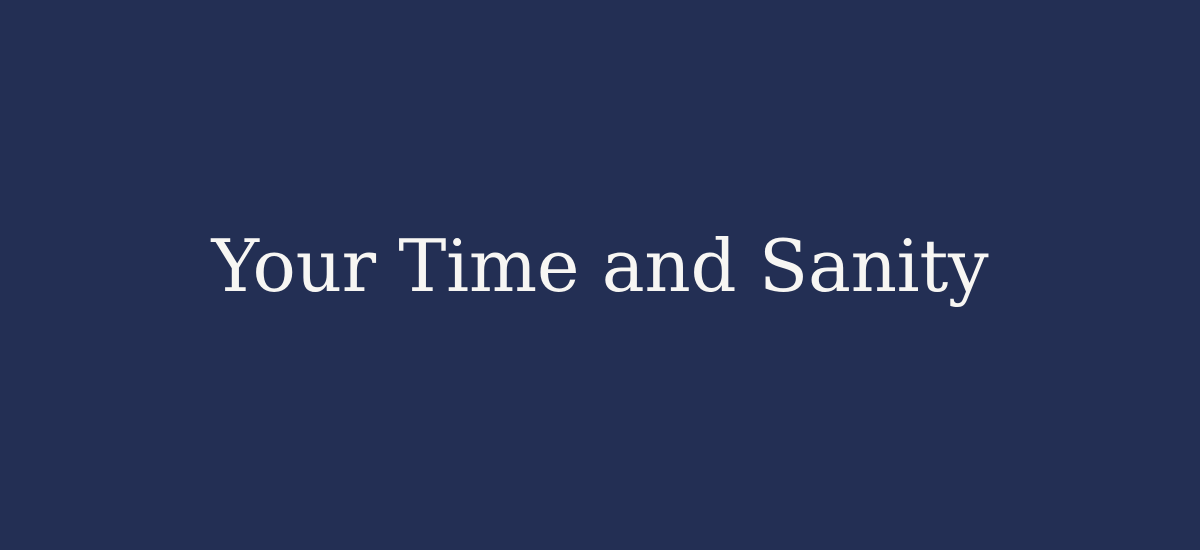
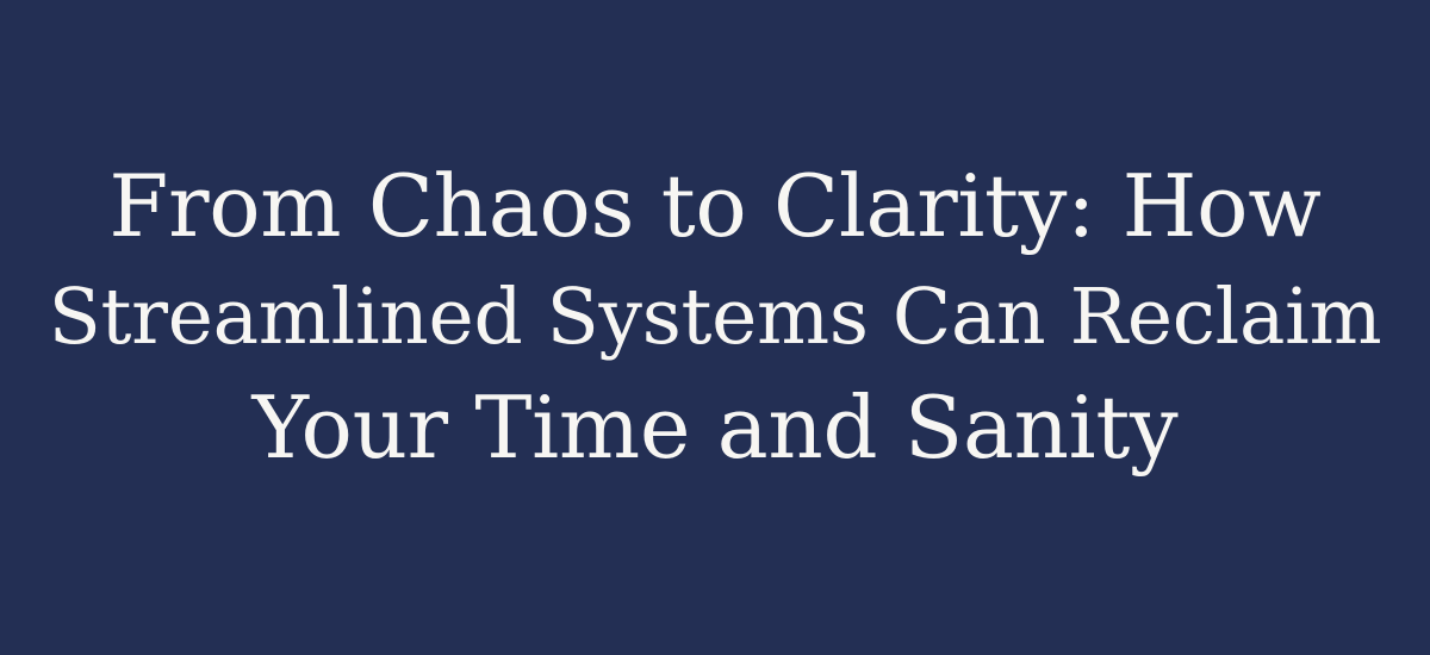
+ From Chaos to Clarity: How
+ Streamlined Systems Can Reclaim
  Your Time and Sanity
